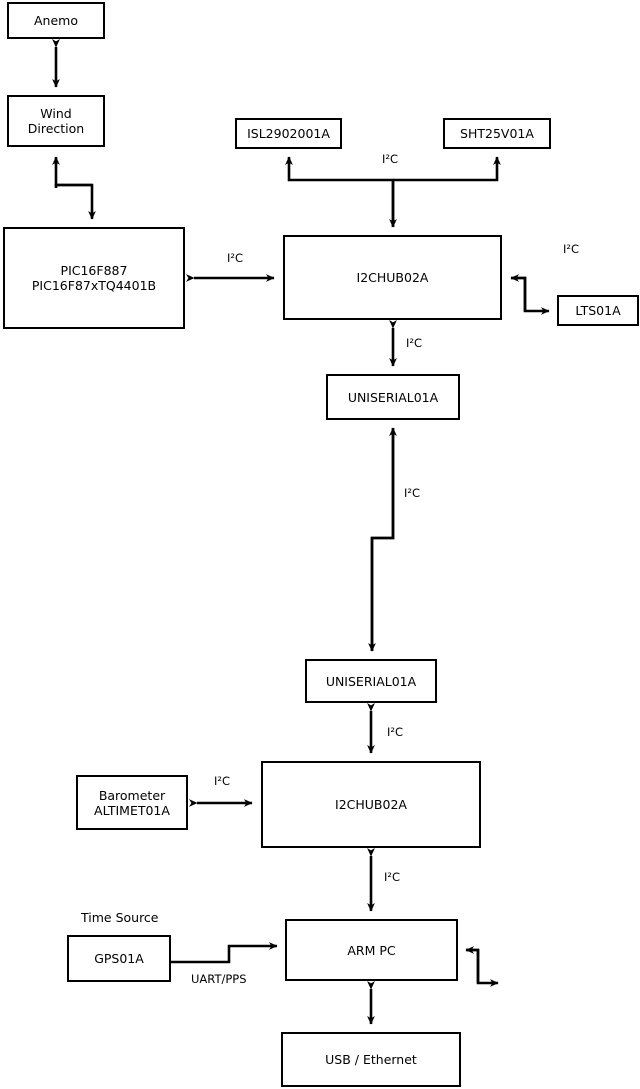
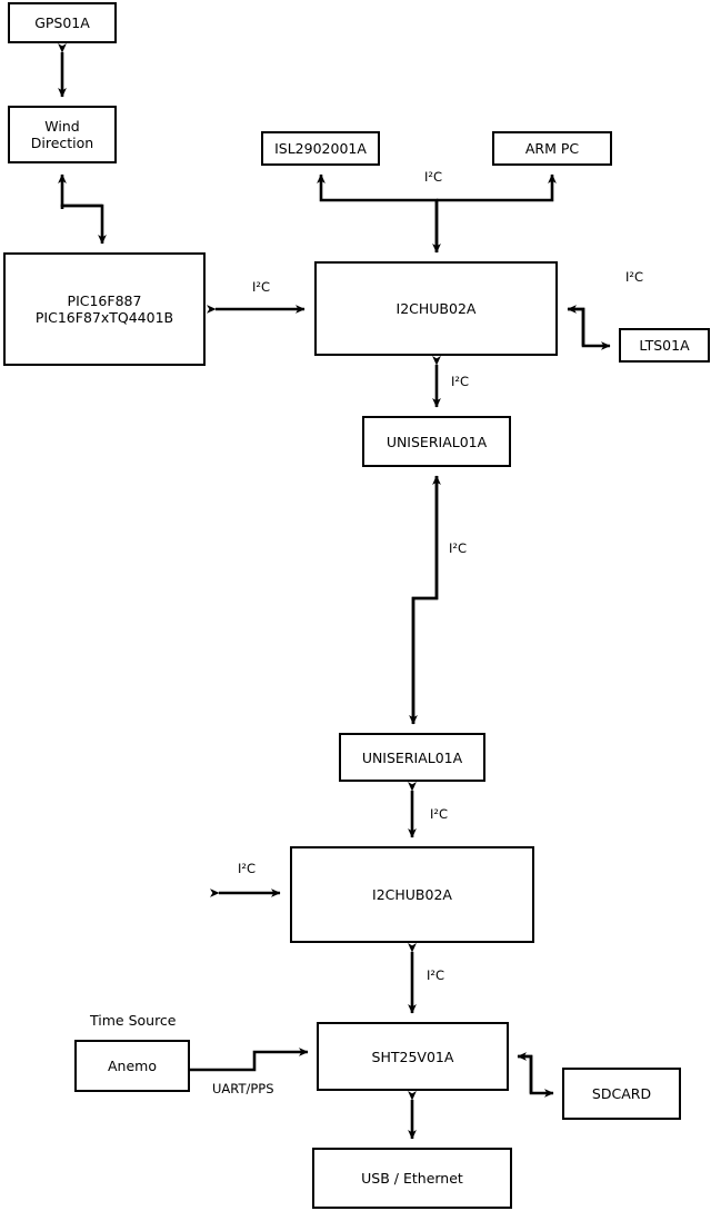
- Anemo
+ GPS01A
  Wind
  Direction
  PIC16F887
  PIC16F87xTQ4401B
  ISL2902001A
- SHT25V01A
+ ARM PC
  I2CHUB02A
  LTS01A
  UNISERIAL01A
  UNISERIAL01A
  I2CHUB02A
- Barometer
- ALTIMET01A
- GPS01A
+ Anemo
- ARM PC
+ SHT25V01A
+ SDCARD
  USB / Ethernet
  I²C
  I²C
  I²C
  I²C
  I²C
  I²C
  I²C
  I²C
  UART/PPS
  Time Source
